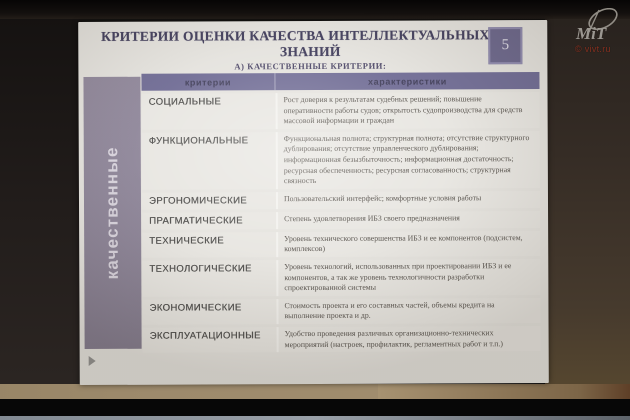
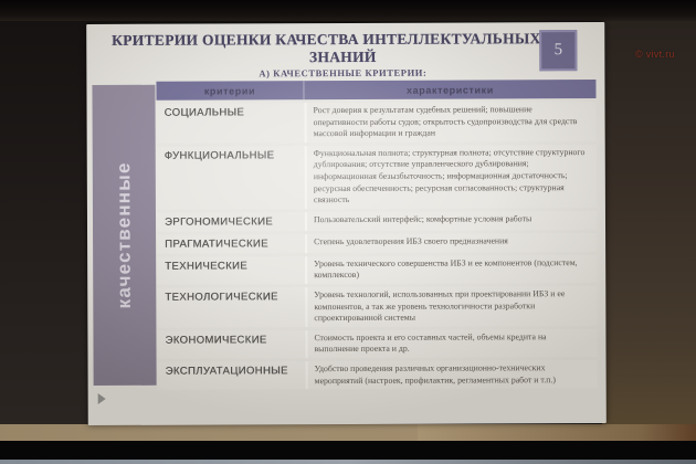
- МіТ
  © vivt.ru
